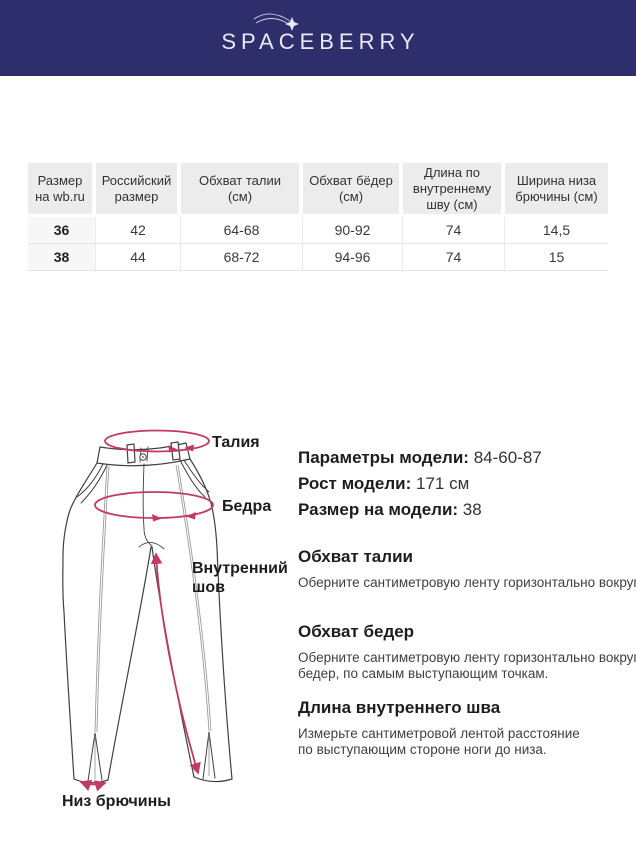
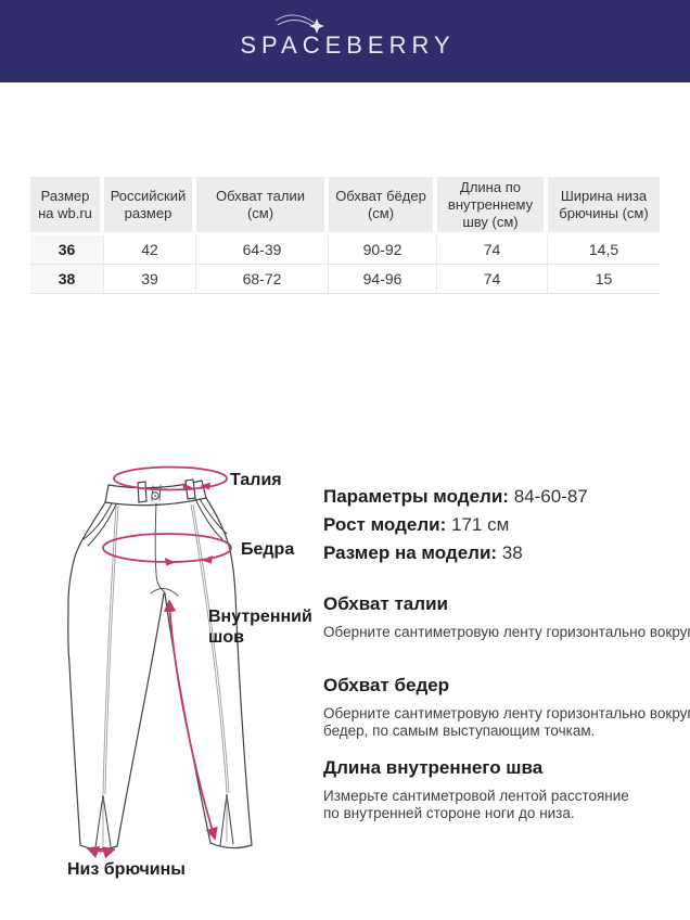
  SPACEBERRY
  Размер на wb.ru
  Российский размер
  Обхват талии (см)
  Обхват бёдер (см)
  Длина по внутреннему шву (см)
  Ширина низа брючины (см)
  36
  42
- 64-68
+ 64-39
  90-92
  74
  14,5
  38
- 44
+ 39
  68-72
  94-96
  74
  15
  Талия
  Бедра
  Внутренний шов
  Низ брючины
  Параметры модели: 84-60-87
  Рост модели: 171 см
  Размер на модели: 38
  Обхват талии
  Оберните сантиметровую ленту горизонтально вокру
  Обхват бедер
  Оберните сантиметровую ленту горизонтально вокру
  бедер, по самым выступающим точкам.
  Длина внутреннего шва
  Измерьте сантиметровой лентой расстояние
- по выступающим стороне ноги до низа.
+ по внутренней стороне ноги до низа.
